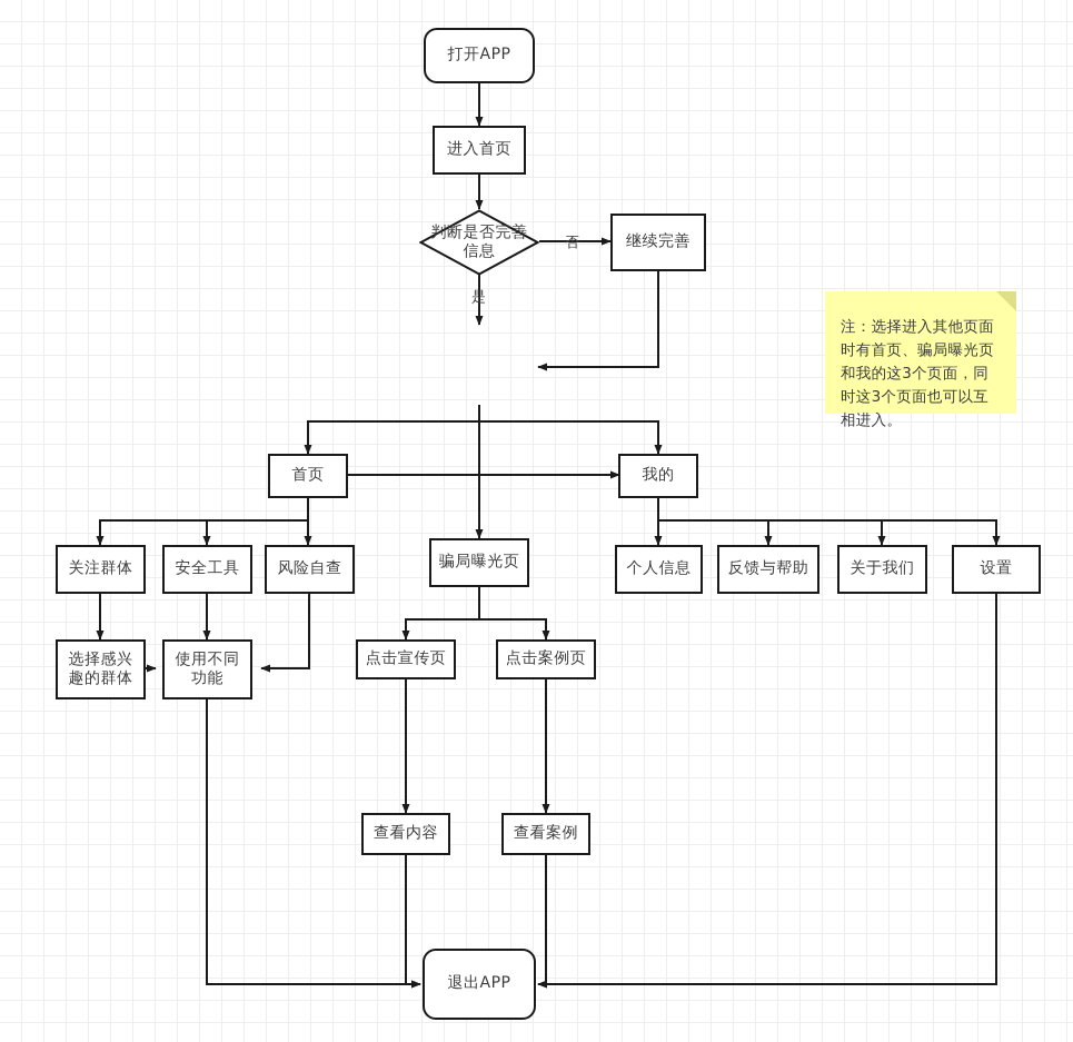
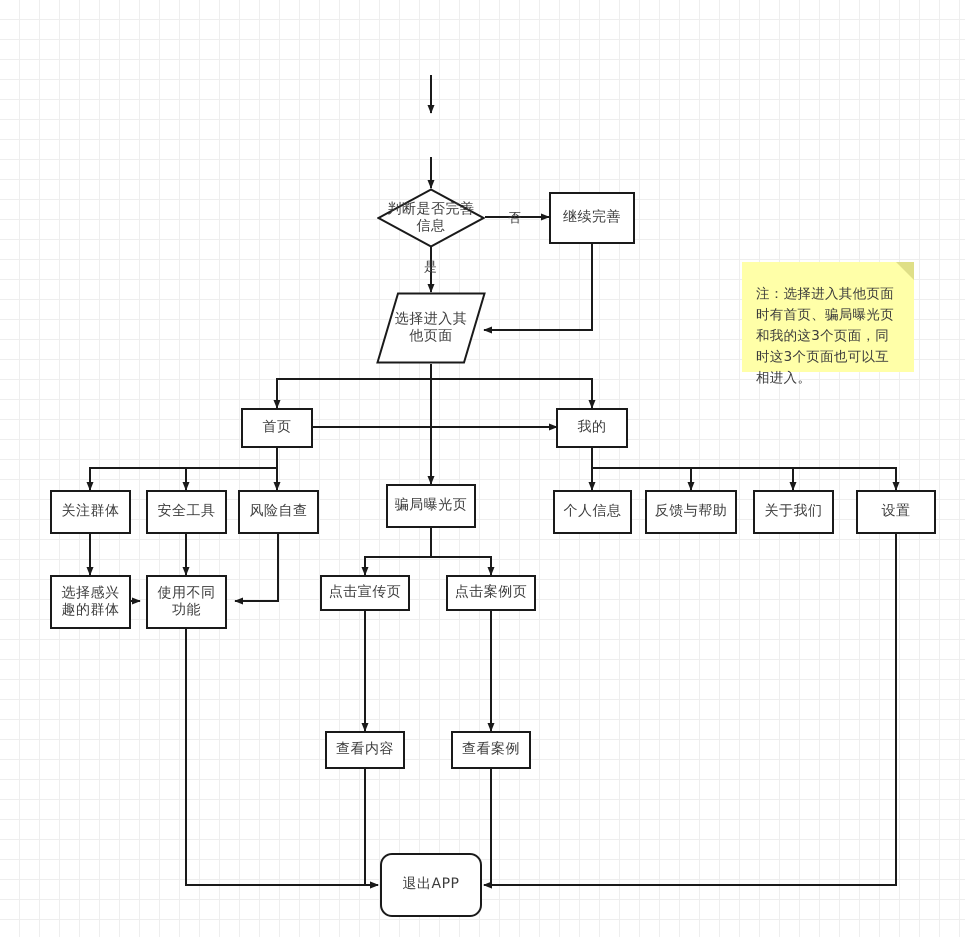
- 打开APP
- 进入首页
  判断是否完善信息
  否
  继续完善
  是
+ 选择进入其他页面
  首页
  我的
  骗局曝光页
  关注群体
  安全工具
  风险自查
  个人信息
  反馈与帮助
  关于我们
  设置
  选择感兴趣的群体
  使用不同功能
  点击宣传页
  点击案例页
  查看内容
  查看案例
  退出APP
  注：选择进入其他页面时有首页、骗局曝光页和我的这3个页面，同时这3个页面也可以互相进入。
